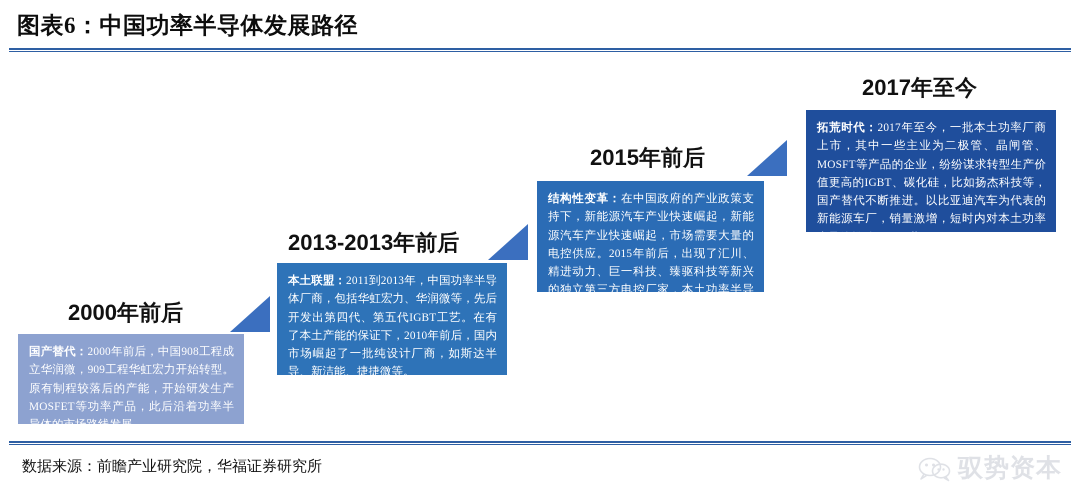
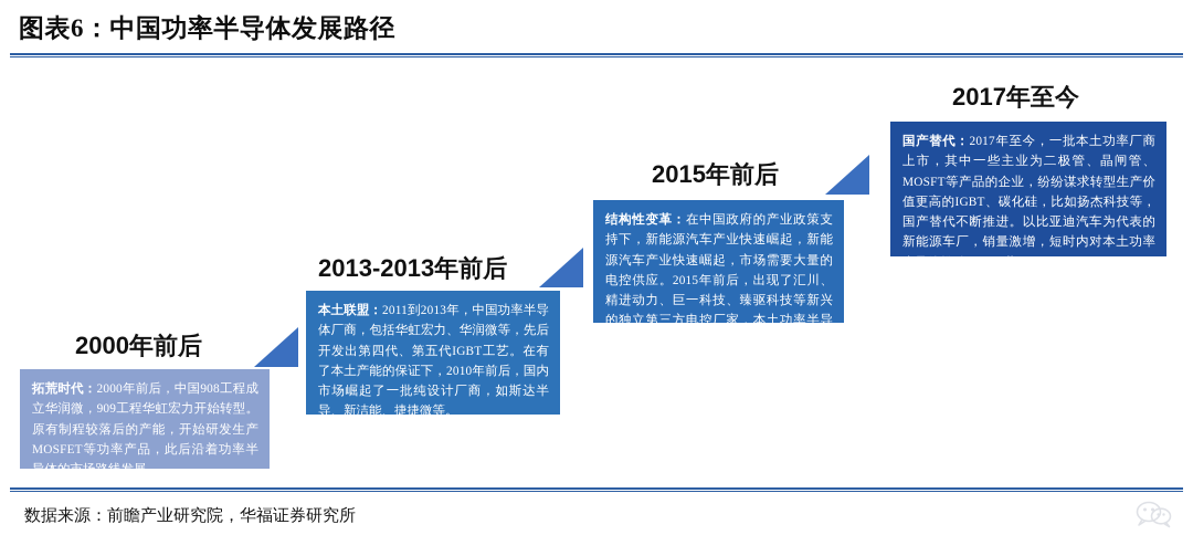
  图表6：中国功率半导体发展路径
  2000年前后
- 国产替代：2000年前后，中国908工程成立华润微，909工程华虹宏力开始转型。原有制程较落后的产能，开始研发生产MOSFET等功率产品，此后沿着功率半
+ 拓荒时代：2000年前后，中国908工程成立华润微，909工程华虹宏力开始转型。原有制程较落后的产能，开始研发生产MOSFET等功率产品，此后沿着功率半
  2013-2013年前后
  本土联盟：2011到2013年，中国功率半导体厂商，包括华虹宏力、华润微等，先后开发出第四代、第五代IGBT工艺。在有了本土产能的保证下，2010年前后，国内市场崛起了一批纯设计厂商，如斯达半导、新洁能、捷捷微等。
  2015年前后
  结构性变革：在中国政府的产业政策支持下，新能源汽车产业快速崛起，新能源汽车产业快速崛起，市场需要大量的电控供应。2015年前后，出现了汇川、精进动力、巨一科技、臻驱科技等新兴的独立第三方电控厂家，本土功率半导
  2017年至今
- 拓荒时代：2017年至今，一批本土功率厂商上市，其中一些主业为二极管、晶闸管、MOSFT等产品的企业，纷纷谋求转型生产价值更高的IGBT、碳化硅，比如扬杰科技等，国产替代不断推进。以比亚迪汽车为代表的新能源车厂，销量激增，短时内对本土功率
+ 国产替代：2017年至今，一批本土功率厂商上市，其中一些主业为二极管、晶闸管、MOSFT等产品的企业，纷纷谋求转型生产价值更高的IGBT、碳化硅，比如扬杰科技等，国产替代不断推进。以比亚迪汽车为代表的新能源车厂，销量激增，短时内对本土功率
  数据来源：前瞻产业研究院，华福证券研究所
- 驭势资本
